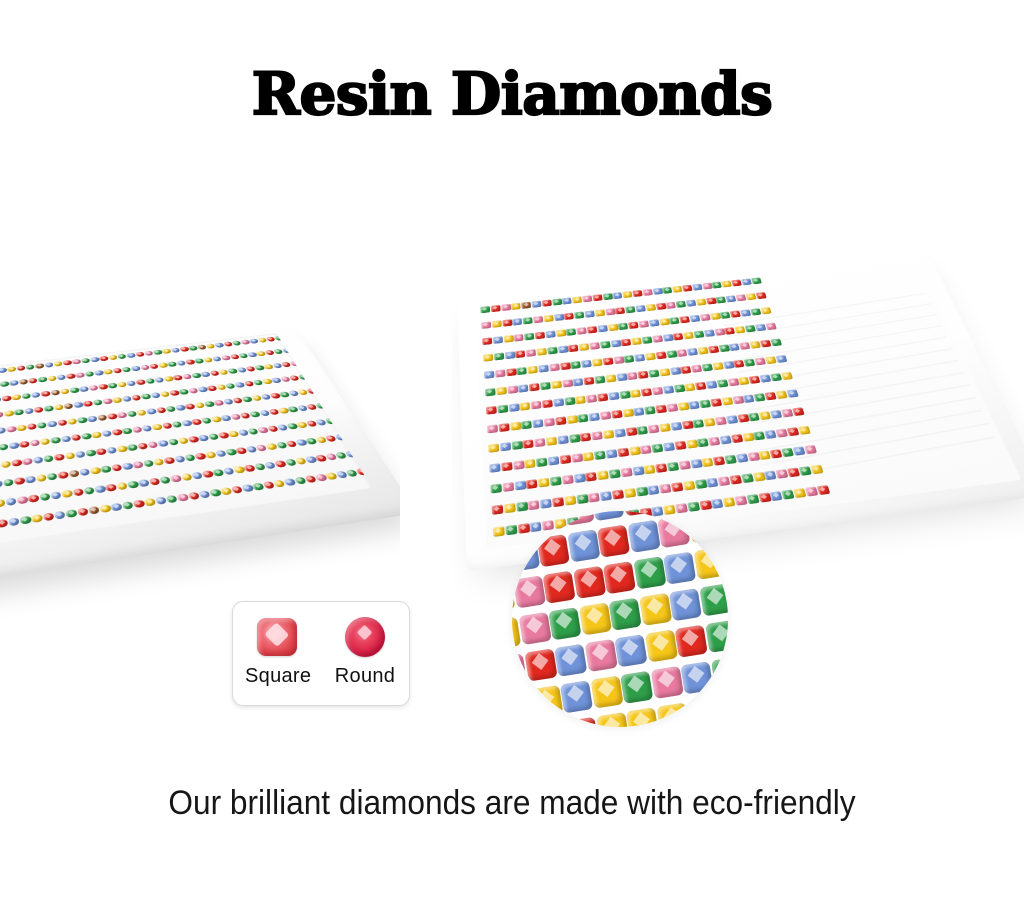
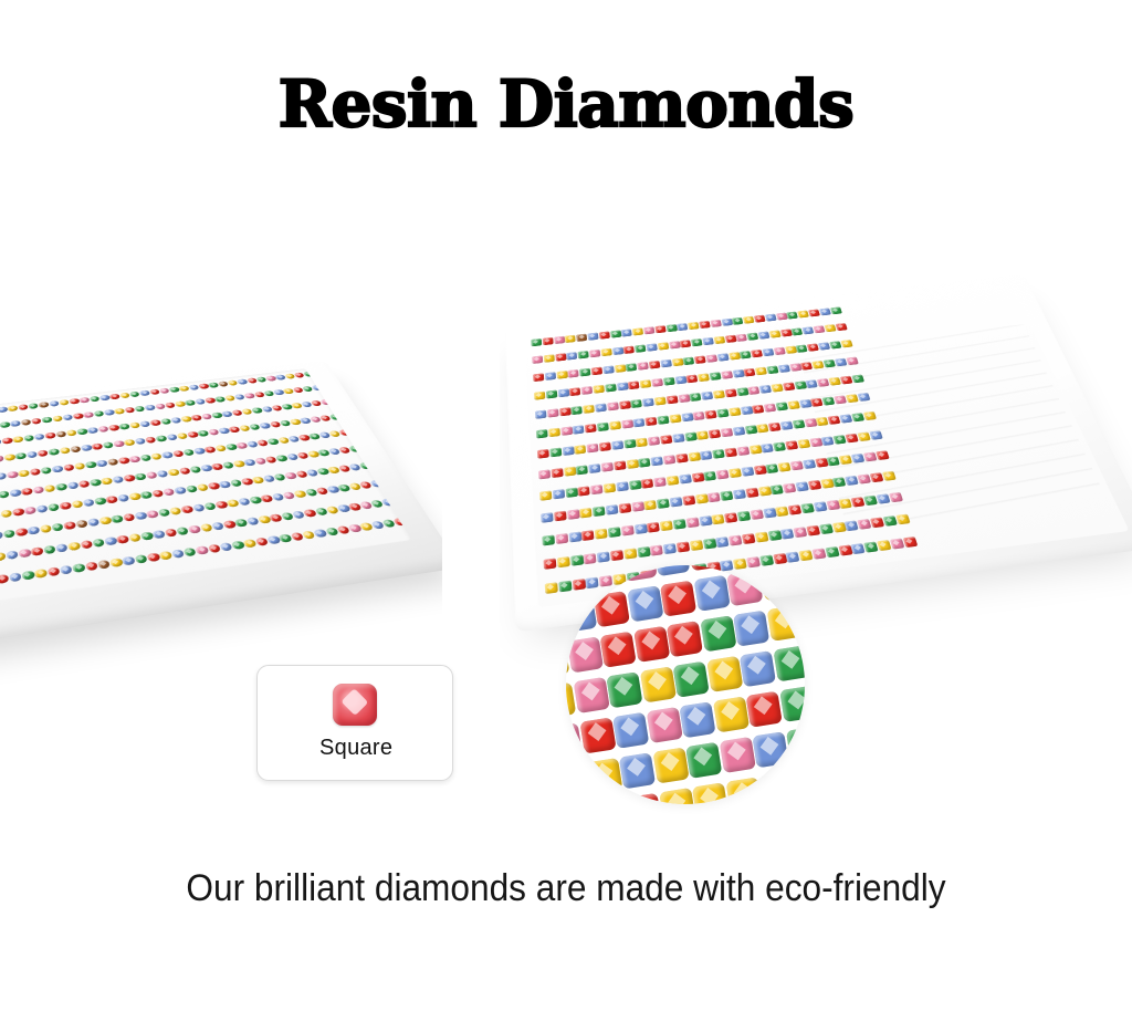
  Resin Diamonds
  Square
- Round
  Our brilliant diamonds are made with eco-friendly
